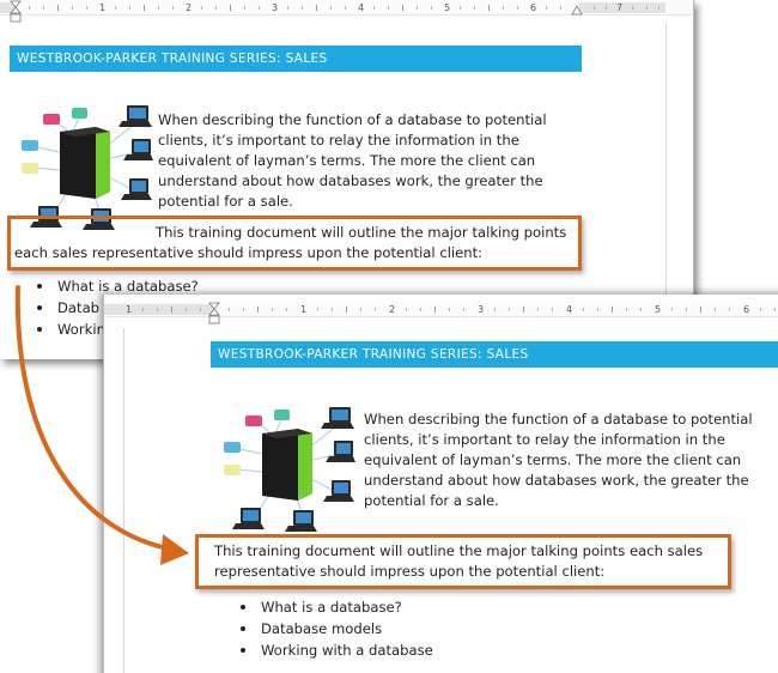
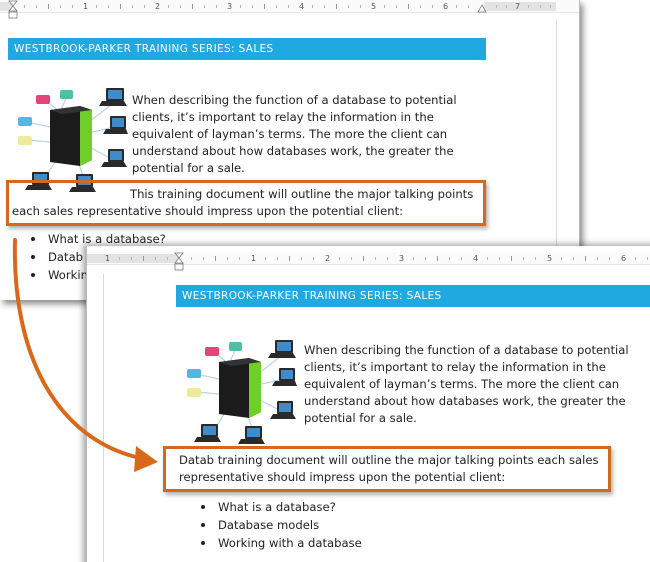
  1
  2
  3
  4
  5
  6
  7
  WESTBROOK-PARKER TRAINING SERIES: SALES
  When describing the function of a database to potential
  clients, it’s important to relay the information in the
  equivalent of layman’s terms. The more the client can
  understand about how databases work, the greater the
  potential for a sale.
  This training document will outline the major talking points
  each sales representative should impress upon the potential client:
  What is a database?
  Datab
  Workin
  1
  1
  2
  3
  4
  5
  6
  WESTBROOK-PARKER TRAINING SERIES: SALES
  When describing the function of a database to potential
  clients, it’s important to relay the information in the
  equivalent of layman’s terms. The more the client can
  understand about how databases work, the greater the
  potential for a sale.
- This training document will outline the major talking points each sales
+ Datab training document will outline the major talking points each sales
  representative should impress upon the potential client:
  What is a database?
  Database models
  Working with a database
